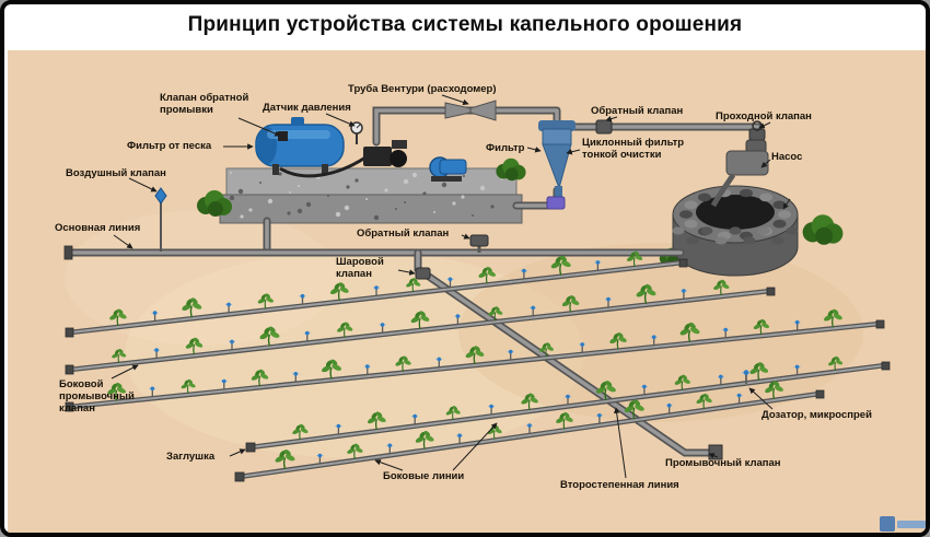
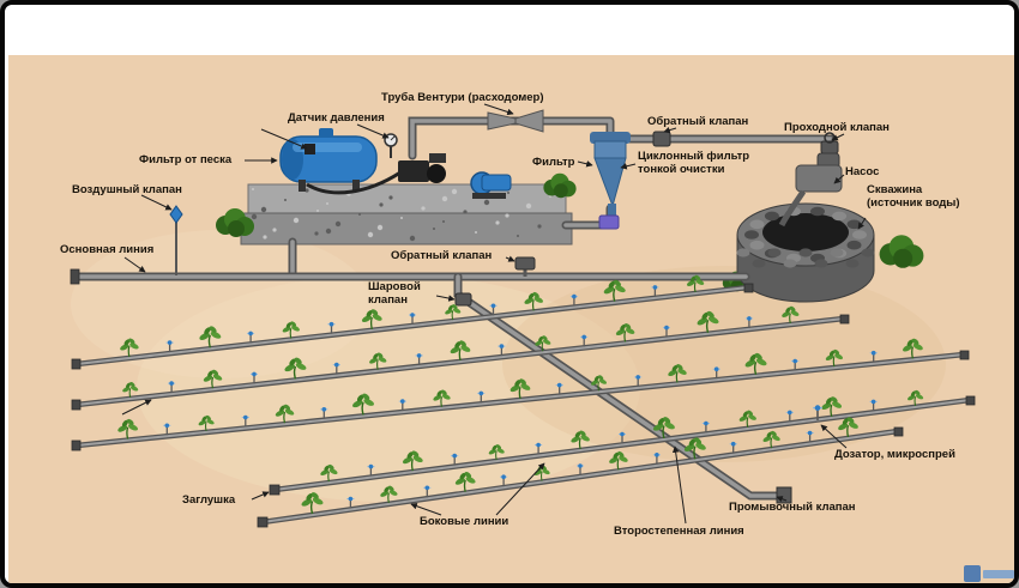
- Принцип устройства системы капельного орошения
- Клапан обратной промывки
  Датчик давления
  Труба Вентури (расходомер)
  Обратный клапан
  Проходной клапан
  Фильтр от песка
  Фильтр
  Циклонный фильтр тонкой очистки
  Насос
+ Скважина (источник воды)
  Воздушный клапан
  Основная линия
  Обратный клапан
  Шаровой клапан
- Боковой промывочный клапан
  Заглушка
  Боковые линии
  Второстепенная линия
  Промывочный клапан
  Дозатор, микроспрей
